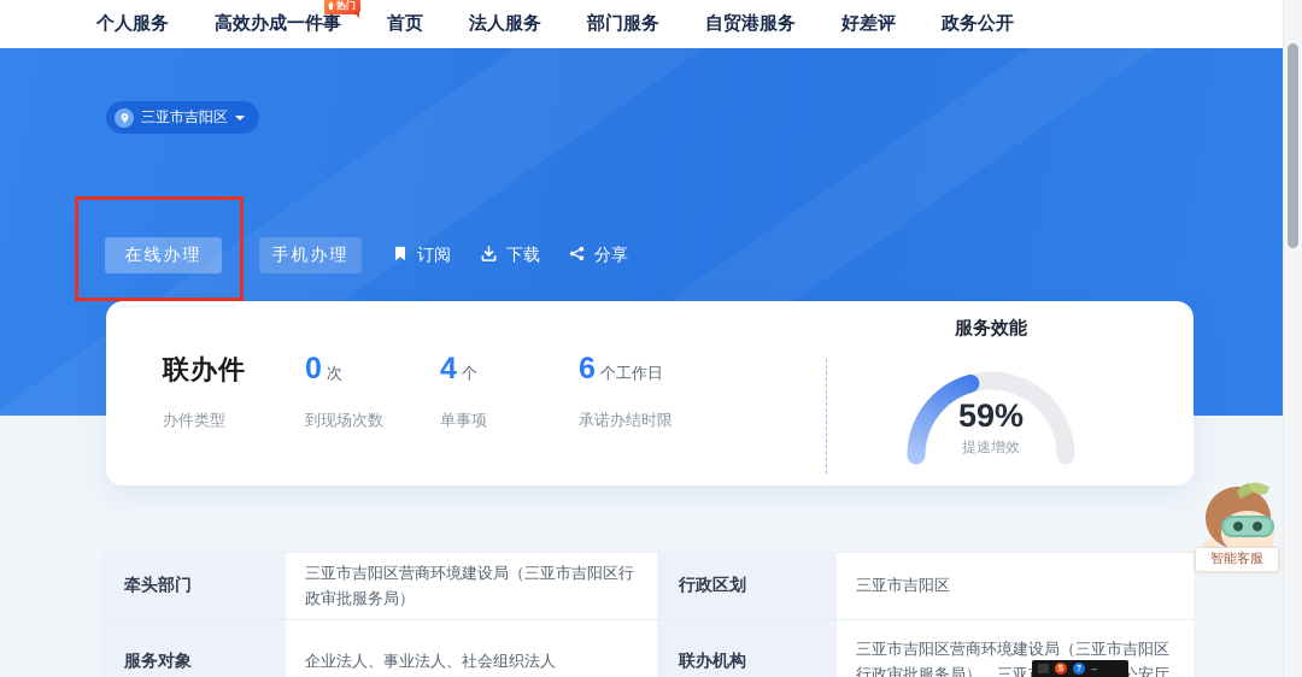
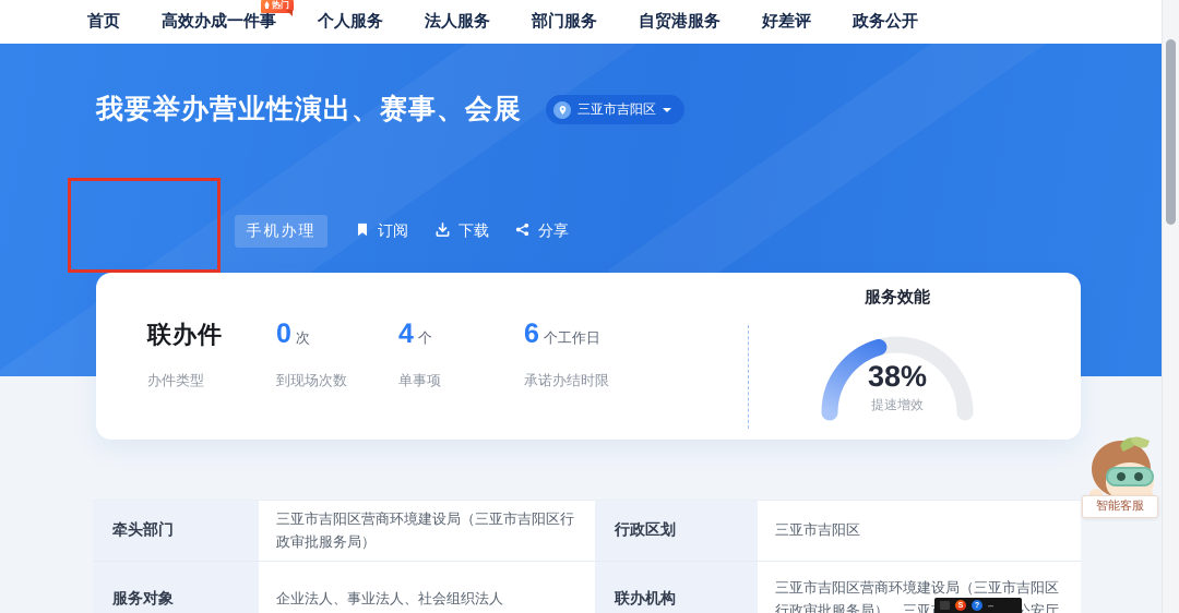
- 个人服务
+ 首页
  高效办成一件事
  热门
- 首页
+ 个人服务
  法人服务
  部门服务
  自贸港服务
  好差评
  政务公开
+ 我要举办营业性演出、赛事、会展
  三亚市吉阳区
- 在线办理
  手机办理
  订阅
  下载
  分享
  联办件
  办件类型
  0 次
  到现场次数
  4 个
  单事项
  6 个工作日
  承诺办结时限
  服务效能
- 59%
+ 38%
  提速增效
  牵头部门
  三亚市吉阳区营商环境建设局（三亚市吉阳区行政审批服务局）
  行政区划
  三亚市吉阳区
  服务对象
  企业法人、事业法人、社会组织法人
  联办机构
  三亚市吉阳区营商环境建设局（三亚市吉阳区行政审批服务局）、三亚公安厅
  智能客服
  –
